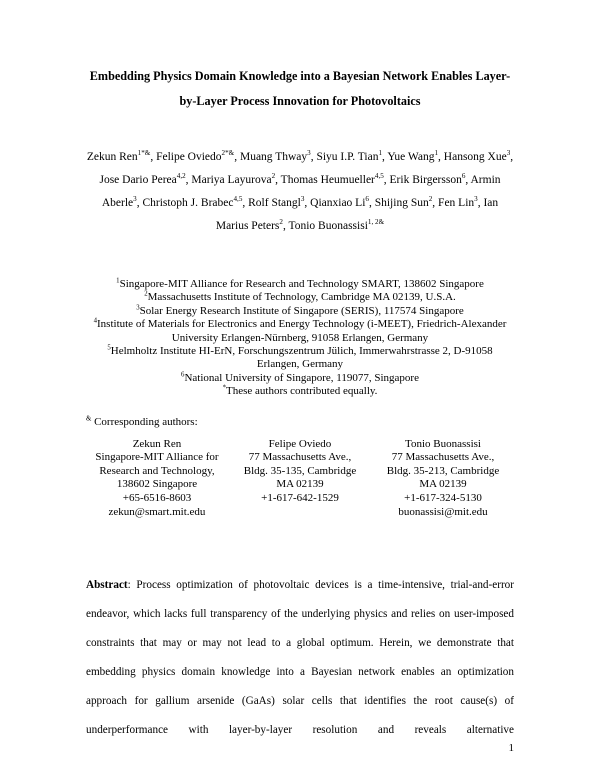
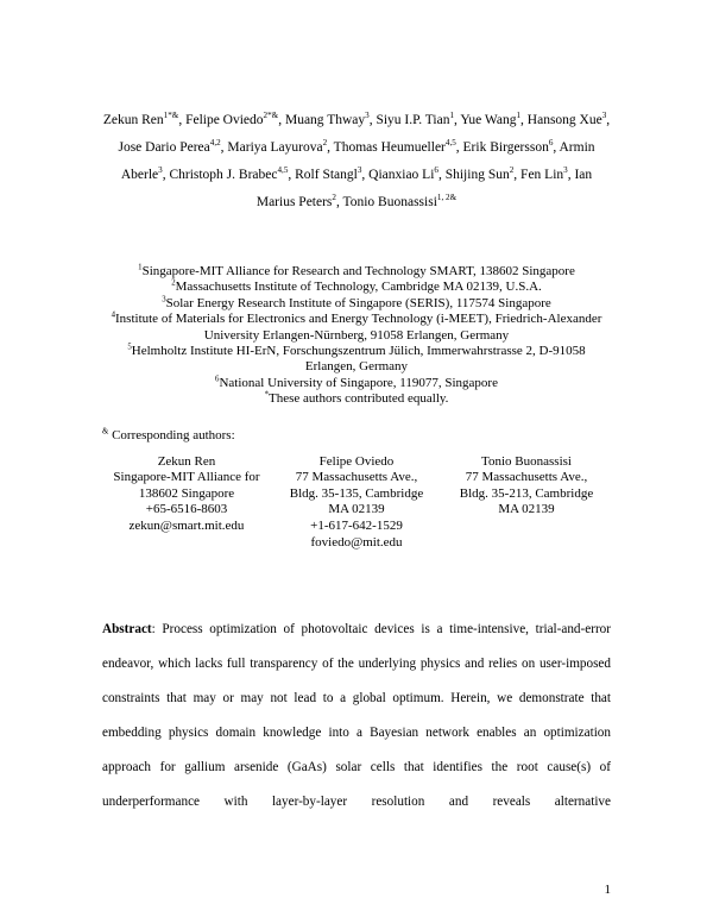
- Embedding Physics Domain Knowledge into a Bayesian Network Enables Layer-by-Layer Process Innovation for Photovoltaics
  Zekun Ren1*&, Felipe Oviedo2*&, Muang Thway3, Siyu I.P. Tian1, Yue Wang1, Hansong Xue3, Jose Dario Perea4,2, Mariya Layurova2, Thomas Heumueller4,5, Erik Birgersson6, Armin Aberle3, Christoph J. Brabec4,5, Rolf Stangl3, Qianxiao Li6, Shijing Sun2, Fen Lin3, Ian Marius Peters2, Tonio Buonassisi1, 2&
  Singapore-MIT Alliance for Research and Technology SMART, 138602 Singapore
  Massachusetts Institute of Technology, Cambridge MA 02139, U.S.A.
  Solar Energy Research Institute of Singapore (SERIS), 117574 Singapore
  Institute of Materials for Electronics and Energy Technology (i-MEET), Friedrich-Alexander University Erlangen-Nürnberg, 91058 Erlangen, Germany
  Helmholtz Institute HI-ErN, Forschungszentrum Jülich, Immerwahrstrasse 2, D-91058 Erlangen, Germany
  National University of Singapore, 119077, Singapore
  These authors contributed equally.
  Corresponding authors:
  Zekun Ren
  Singapore-MIT Alliance for
- Research and Technology,
  138602 Singapore
  +65-6516-8603
  zekun@smart.mit.edu
  Felipe Oviedo
  77 Massachusetts Ave.,
  Bldg. 35-135, Cambridge
  MA 02139
  +1-617-642-1529
+ foviedo@mit.edu
  Tonio Buonassisi
  77 Massachusetts Ave.,
  Bldg. 35-213, Cambridge
  MA 02139
- +1-617-324-5130
- buonassisi@mit.edu
  Abstract: Process optimization of photovoltaic devices is a time-intensive, trial-and-error endeavor, which lacks full transparency of the underlying physics and relies on user-imposed constraints that may or may not lead to a global optimum. Herein, we demonstrate that embedding physics domain knowledge into a Bayesian network enables an optimization approach for gallium arsenide (GaAs) solar cells that identifies the root cause(s) of underperformance with layer-by-layer resolution and reveals alternative
  1
